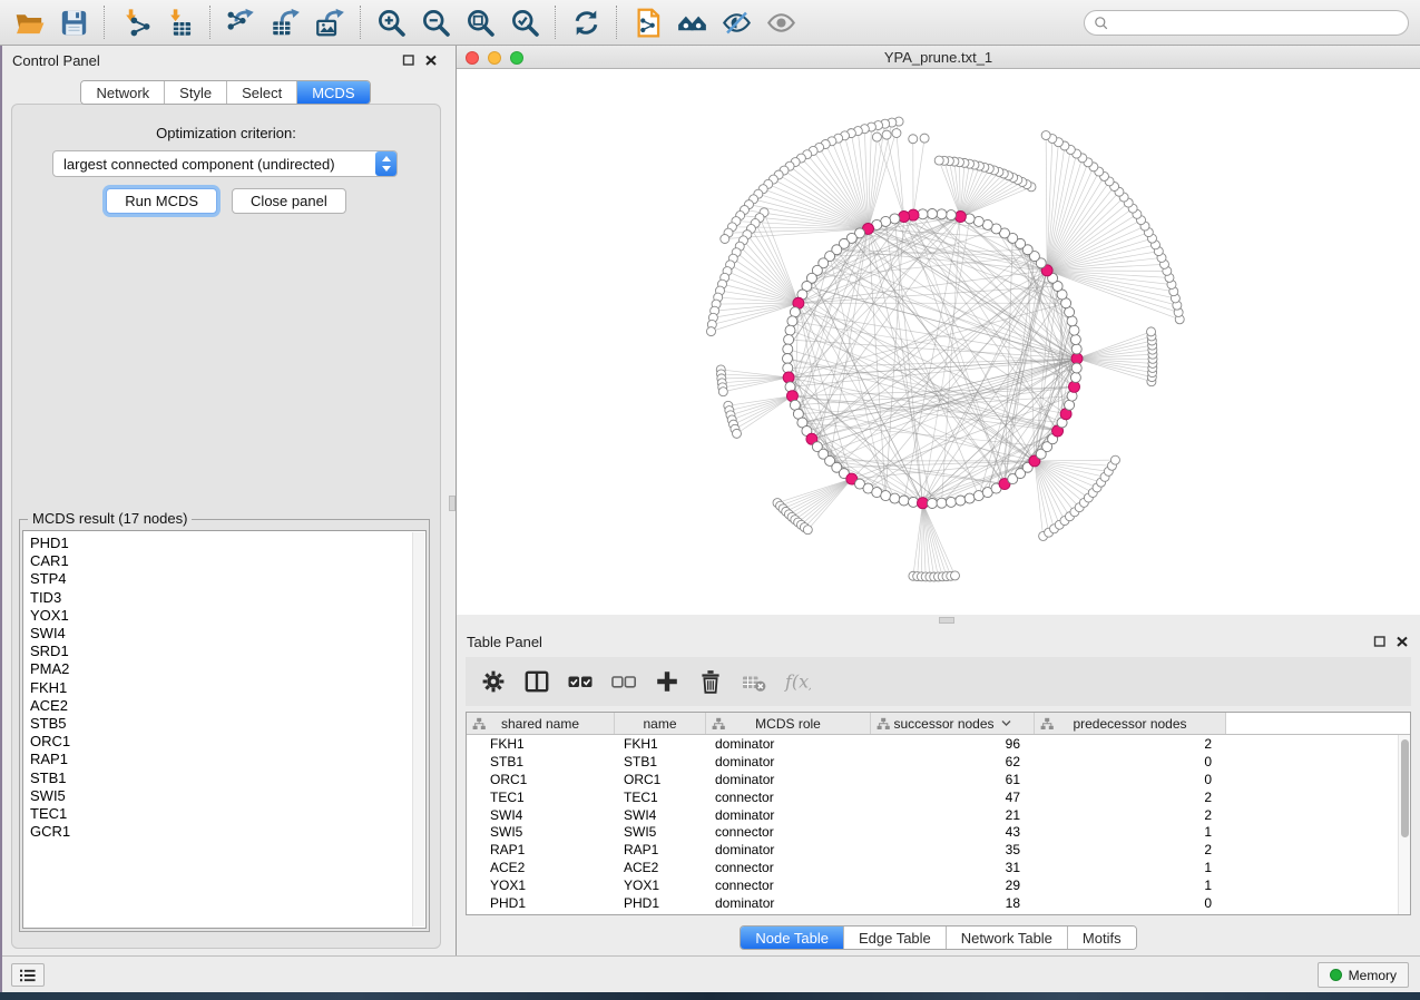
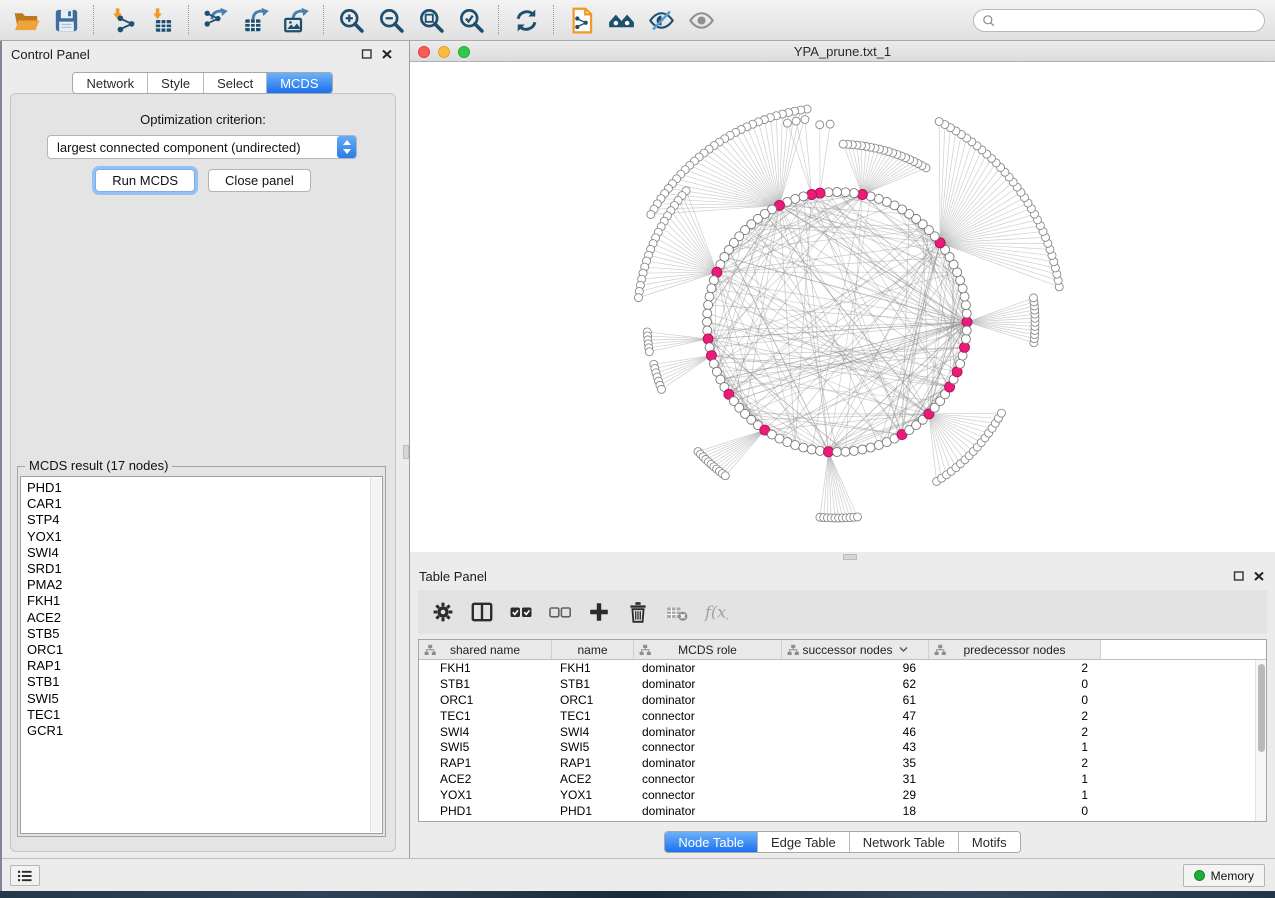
  Control Panel
  Network
  Style
  Select
  MCDS
  Optimization criterion:
  largest connected component (undirected)
  Run MCDS
  Close panel
  MCDS result (17 nodes)
  PHD1
  CAR1
  STP4
- TID3
  YOX1
  SWI4
  SRD1
  PMA2
  FKH1
  ACE2
  STB5
  ORC1
  RAP1
  STB1
  SWI5
  TEC1
  GCR1
  YPA_prune.txt_1
  Table Panel
  f(x
  shared name
  name
  MCDS role
  successor nodes
  predecessor nodes
  FKH1
  FKH1
  dominator
  96
  2
  STB1
  STB1
  dominator
  62
  0
  ORC1
  ORC1
  dominator
  61
  0
  TEC1
  TEC1
  connector
  47
  2
  SWI4
  SWI4
  dominator
- 21
+ 46
  2
  SWI5
  SWI5
  connector
  43
  1
  RAP1
  RAP1
  dominator
  35
  2
  ACE2
  ACE2
  connector
  31
  1
  YOX1
  YOX1
  connector
  29
  1
  PHD1
  PHD1
  dominator
  18
  0
  Node Table
  Edge Table
  Network Table
  Motifs
  Memory
